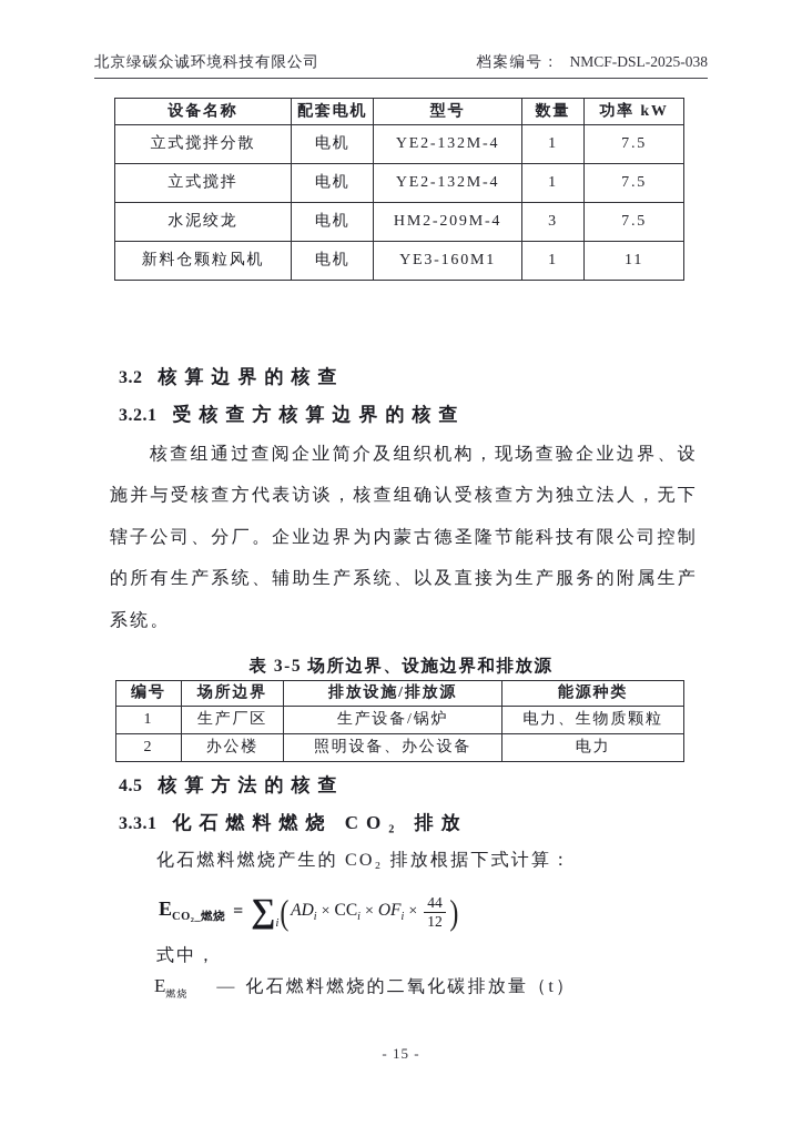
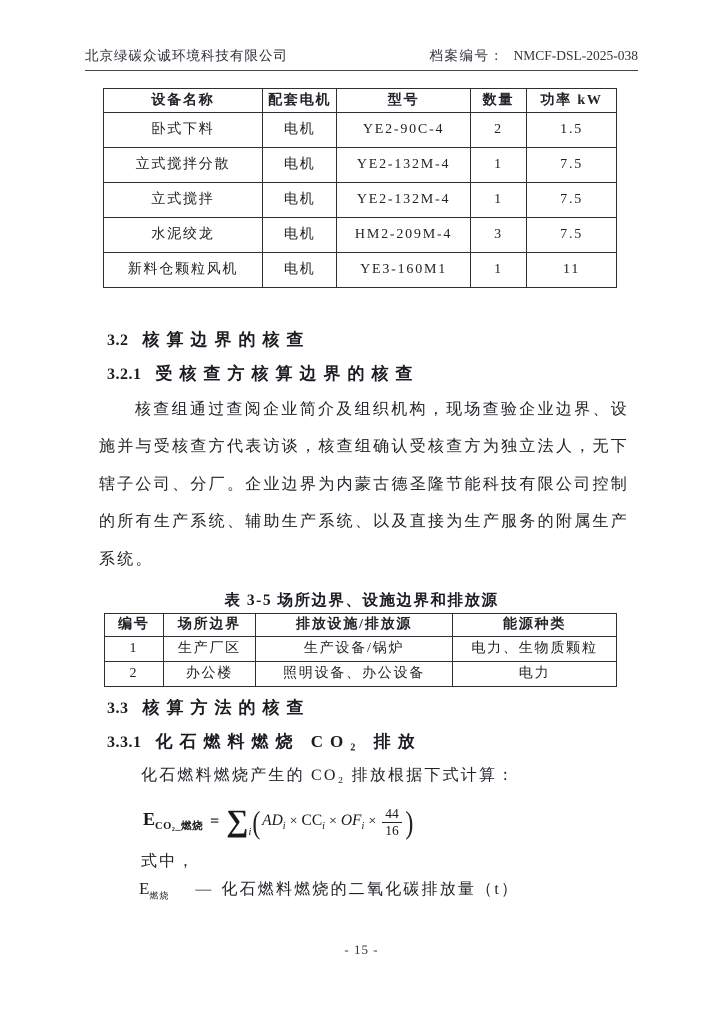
  北京绿碳众诚环境科技有限公司
  档案编号： NMCF-DSL-2025-038
  设备名称	配套电机	型号	数量	功率 kW
+ 卧式下料	电机	YE2-90C-4	2	1.5
  立式搅拌分散	电机	YE2-132M-4	1	7.5
  立式搅拌	电机	YE2-132M-4	1	7.5
  水泥绞龙	电机	HM2-209M-4	3	7.5
  新料仓颗粒风机	电机	YE3-160M1	1	11
  3.2
  核算边界的核查
  3.2.1
  受核查方核算边界的核查
  核查组通过查阅企业简介及组织机构，现场查验企业边界、设施并与受核查方代表访谈，核查组确认受核查方为独立法人，无下辖子公司、分厂。企业边界为内蒙古德圣隆节能科技有限公司控制的所有生产系统、辅助生产系统、以及直接为生产服务的附属生产系统。
  表 3-5 场所边界、设施边界和排放源
  编号	场所边界	排放设施/排放源	能源种类
  1	生产厂区	生产设备/锅炉	电力、生物质颗粒
  2	办公楼	照明设备、办公设备	电力
- 4.5
+ 3.3
  核算方法的核查
  3.3.1
  化石燃料燃烧 CO₂ 排放
  化石燃料燃烧产生的 CO₂ 排放根据下式计算：
  ECO₂_燃烧
  =
  ∑i
  (
  ADi
  ×
  CCi
  ×
  OFi
  ×
  44
- 12
+ 16
  )
  式中，
  E燃烧
  —
  化石燃料燃烧的二氧化碳排放量（t）
  - 15 -
